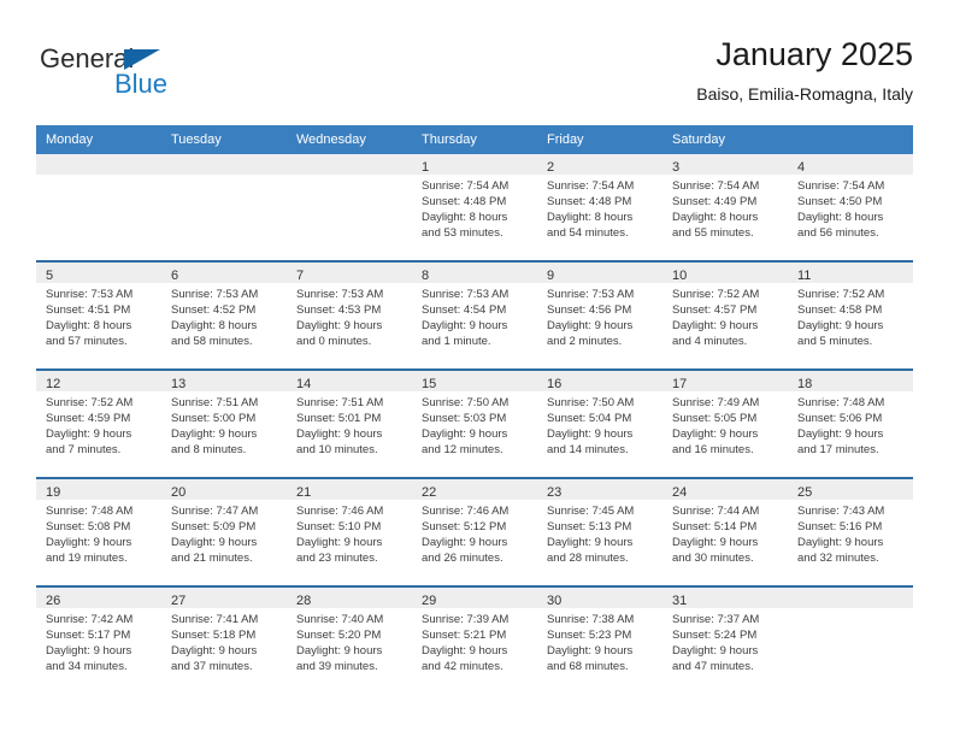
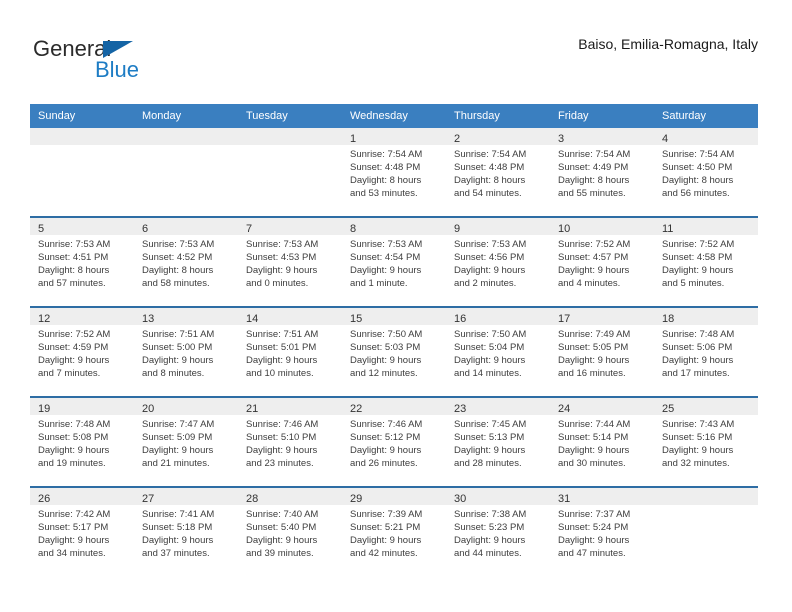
  General
  Blue
- January 2025
  Baiso, Emilia-Romagna, Italy
+ Sunday
  Monday
  Tuesday
  Wednesday
  Thursday
  Friday
  Saturday
  1
  Sunrise: 7:54 AM
  Sunset: 4:48 PM
  Daylight: 8 hours
  and 53 minutes.
  2
  Sunrise: 7:54 AM
  Sunset: 4:48 PM
  Daylight: 8 hours
  and 54 minutes.
  3
  Sunrise: 7:54 AM
  Sunset: 4:49 PM
  Daylight: 8 hours
  and 55 minutes.
  4
  Sunrise: 7:54 AM
  Sunset: 4:50 PM
  Daylight: 8 hours
  and 56 minutes.
  5
  Sunrise: 7:53 AM
  Sunset: 4:51 PM
  Daylight: 8 hours
  and 57 minutes.
  6
  Sunrise: 7:53 AM
  Sunset: 4:52 PM
  Daylight: 8 hours
  and 58 minutes.
  7
  Sunrise: 7:53 AM
  Sunset: 4:53 PM
  Daylight: 9 hours
  and 0 minutes.
  8
  Sunrise: 7:53 AM
  Sunset: 4:54 PM
  Daylight: 9 hours
  and 1 minute.
  9
  Sunrise: 7:53 AM
  Sunset: 4:56 PM
  Daylight: 9 hours
  and 2 minutes.
  10
  Sunrise: 7:52 AM
  Sunset: 4:57 PM
  Daylight: 9 hours
  and 4 minutes.
  11
  Sunrise: 7:52 AM
  Sunset: 4:58 PM
  Daylight: 9 hours
  and 5 minutes.
  12
  Sunrise: 7:52 AM
  Sunset: 4:59 PM
  Daylight: 9 hours
  and 7 minutes.
  13
  Sunrise: 7:51 AM
  Sunset: 5:00 PM
  Daylight: 9 hours
  and 8 minutes.
  14
  Sunrise: 7:51 AM
  Sunset: 5:01 PM
  Daylight: 9 hours
  and 10 minutes.
  15
  Sunrise: 7:50 AM
  Sunset: 5:03 PM
  Daylight: 9 hours
  and 12 minutes.
  16
  Sunrise: 7:50 AM
  Sunset: 5:04 PM
  Daylight: 9 hours
  and 14 minutes.
  17
  Sunrise: 7:49 AM
  Sunset: 5:05 PM
  Daylight: 9 hours
  and 16 minutes.
  18
  Sunrise: 7:48 AM
  Sunset: 5:06 PM
  Daylight: 9 hours
  and 17 minutes.
  19
  Sunrise: 7:48 AM
  Sunset: 5:08 PM
  Daylight: 9 hours
  and 19 minutes.
  20
  Sunrise: 7:47 AM
  Sunset: 5:09 PM
  Daylight: 9 hours
  and 21 minutes.
  21
  Sunrise: 7:46 AM
  Sunset: 5:10 PM
  Daylight: 9 hours
  and 23 minutes.
  22
  Sunrise: 7:46 AM
  Sunset: 5:12 PM
  Daylight: 9 hours
  and 26 minutes.
  23
  Sunrise: 7:45 AM
  Sunset: 5:13 PM
  Daylight: 9 hours
  and 28 minutes.
  24
  Sunrise: 7:44 AM
  Sunset: 5:14 PM
  Daylight: 9 hours
  and 30 minutes.
  25
  Sunrise: 7:43 AM
  Sunset: 5:16 PM
  Daylight: 9 hours
  and 32 minutes.
  26
  Sunrise: 7:42 AM
  Sunset: 5:17 PM
  Daylight: 9 hours
  and 34 minutes.
  27
  Sunrise: 7:41 AM
  Sunset: 5:18 PM
  Daylight: 9 hours
  and 37 minutes.
  28
  Sunrise: 7:40 AM
- Sunset: 5:20 PM
+ Sunset: 5:40 PM
  Daylight: 9 hours
  and 39 minutes.
  29
  Sunrise: 7:39 AM
  Sunset: 5:21 PM
  Daylight: 9 hours
  and 42 minutes.
  30
  Sunrise: 7:38 AM
  Sunset: 5:23 PM
  Daylight: 9 hours
- and 68 minutes.
+ and 44 minutes.
  31
  Sunrise: 7:37 AM
  Sunset: 5:24 PM
  Daylight: 9 hours
  and 47 minutes.
